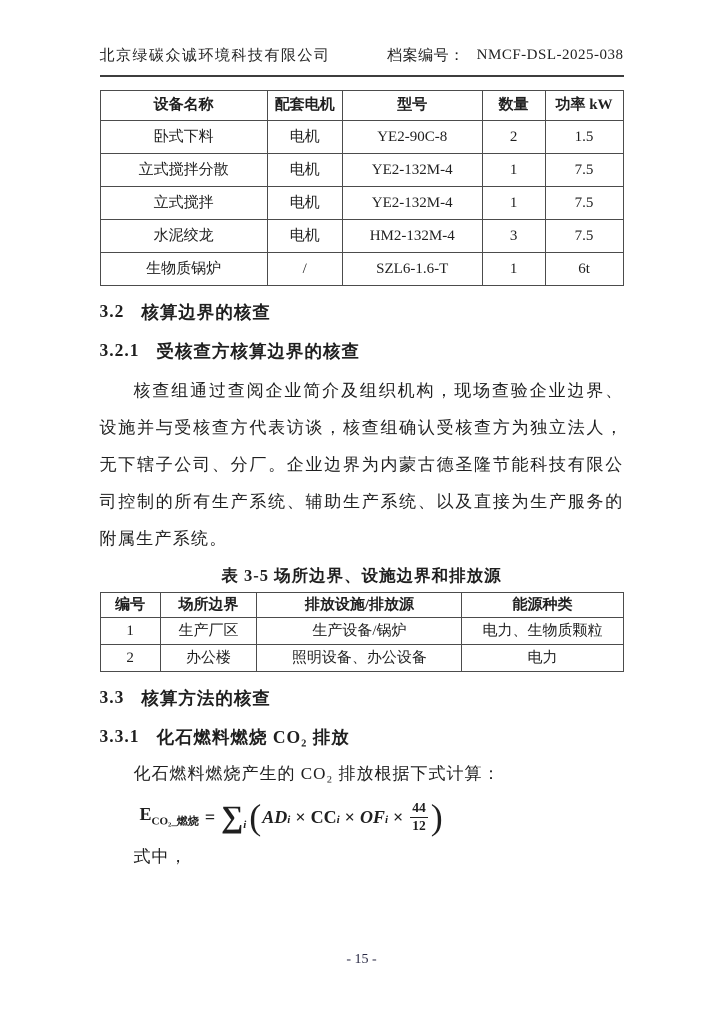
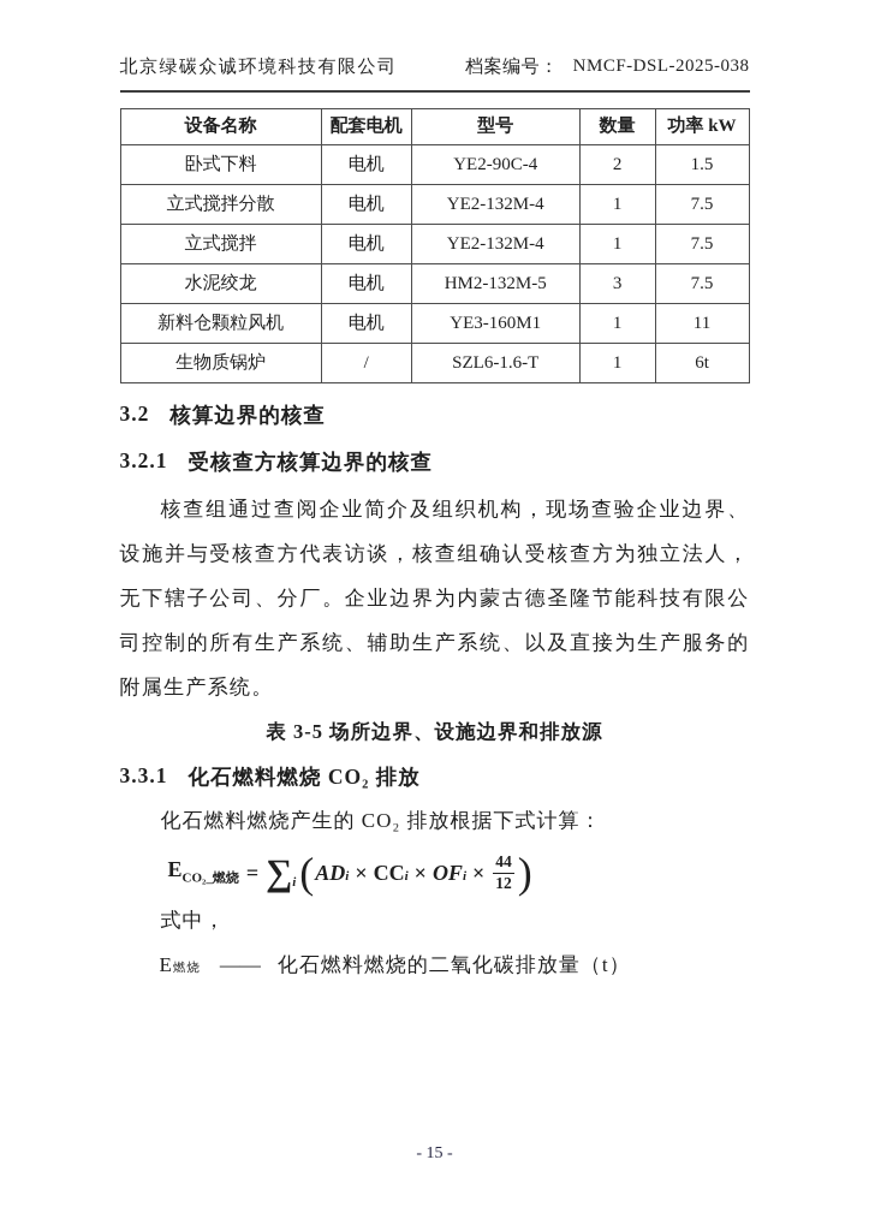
  北京绿碳众诚环境科技有限公司
  档案编号：
  NMCF-DSL-2025-038
  设备名称	配套电机	型号	数量	功率 kW
- 卧式下料	电机	YE2-90C-8	2	1.5
+ 卧式下料	电机	YE2-90C-4	2	1.5
  立式搅拌分散	电机	YE2-132M-4	1	7.5
  立式搅拌	电机	YE2-132M-4	1	7.5
- 水泥绞龙	电机	HM2-132M-4	3	7.5
+ 水泥绞龙	电机	HM2-132M-5	3	7.5
+ 新料仓颗粒风机	电机	YE3-160M1	1	11
  生物质锅炉	/	SZL6-1.6-T	1	6t
  3.2
  核算边界的核查
  3.2.1
  受核查方核算边界的核查
  核查组通过查阅企业简介及组织机构，现场查验企业边界、设施并与受核查方代表访谈，核查组确认受核查方为独立法人，无下辖子公司、分厂。企业边界为内蒙古德圣隆节能科技有限公司控制的所有生产系统、辅助生产系统、以及直接为生产服务的附属生产系统。
  表 3-5 场所边界、设施边界和排放源
- 编号	场所边界	排放设施/排放源	能源种类
- 1	生产厂区	生产设备/锅炉	电力、生物质颗粒
- 2	办公楼	照明设备、办公设备	电力
- 3.3
- 核算方法的核查
  3.3.1
  化石燃料燃烧 CO₂ 排放
  化石燃料燃烧产生的 CO₂ 排放根据下式计算：
  ECO₂_燃烧
  =
  ∑
  i
  (
  AD
  i
  ×
  CC
  i
  ×
  OF
  i
  ×
  44
  12
  )
  式中，
+ E
+ 燃烧
+ ——
+ 化石燃料燃烧的二氧化碳排放量（t）
  - 15 -
